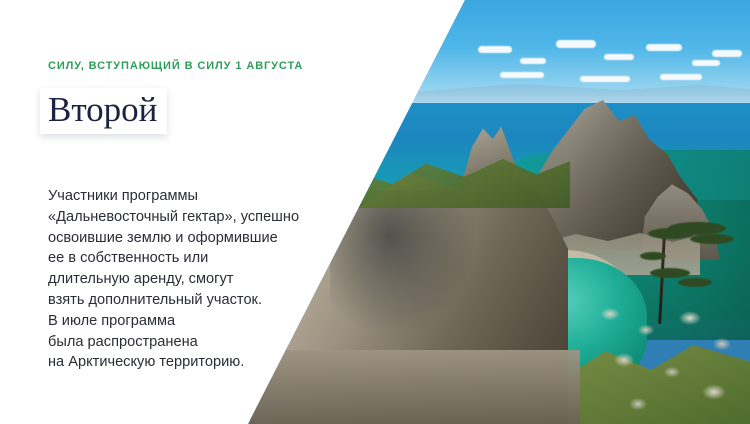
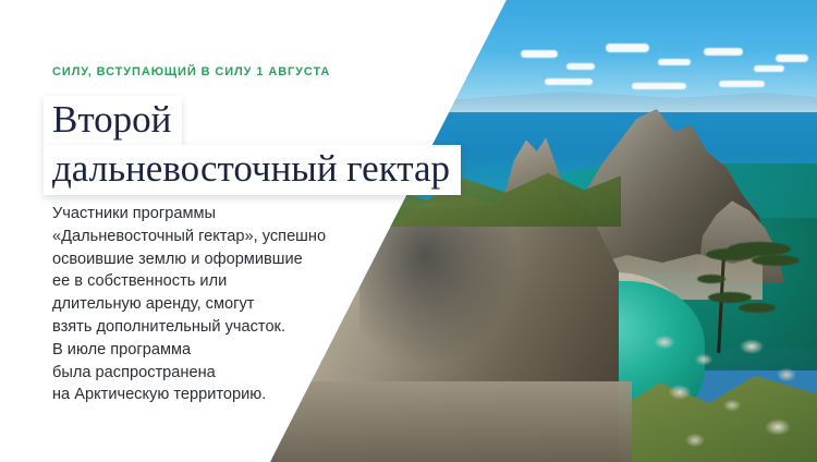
  СИЛУ, ВСТУПАЮЩИЙ В СИЛУ 1 АВГУСТА
  Второй
+ дальневосточный гектар
  Участники программы
  «Дальневосточный гектар», успешно
  освоившие землю и оформившие
  ее в собственность или
  длительную аренду, смогут
  взять дополнительный участок.
  В июле программа
  была распространена
  на Арктическую территорию.
